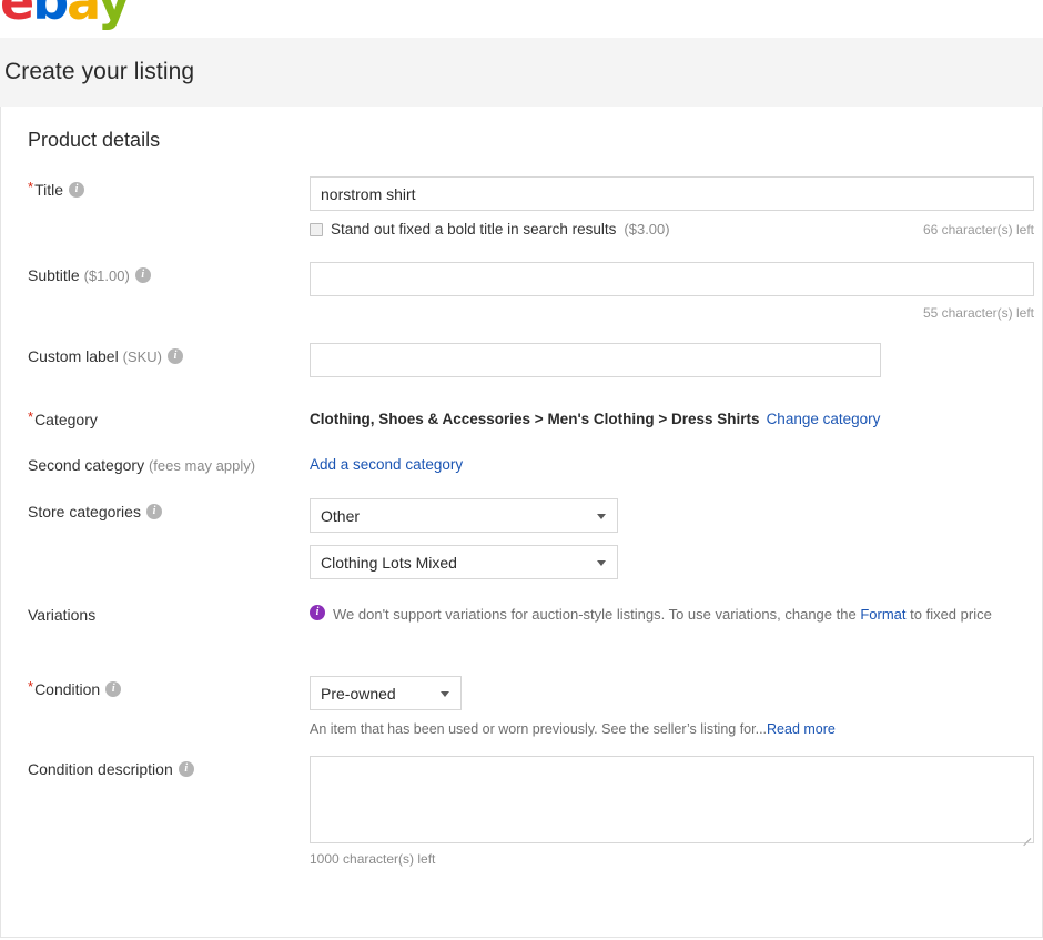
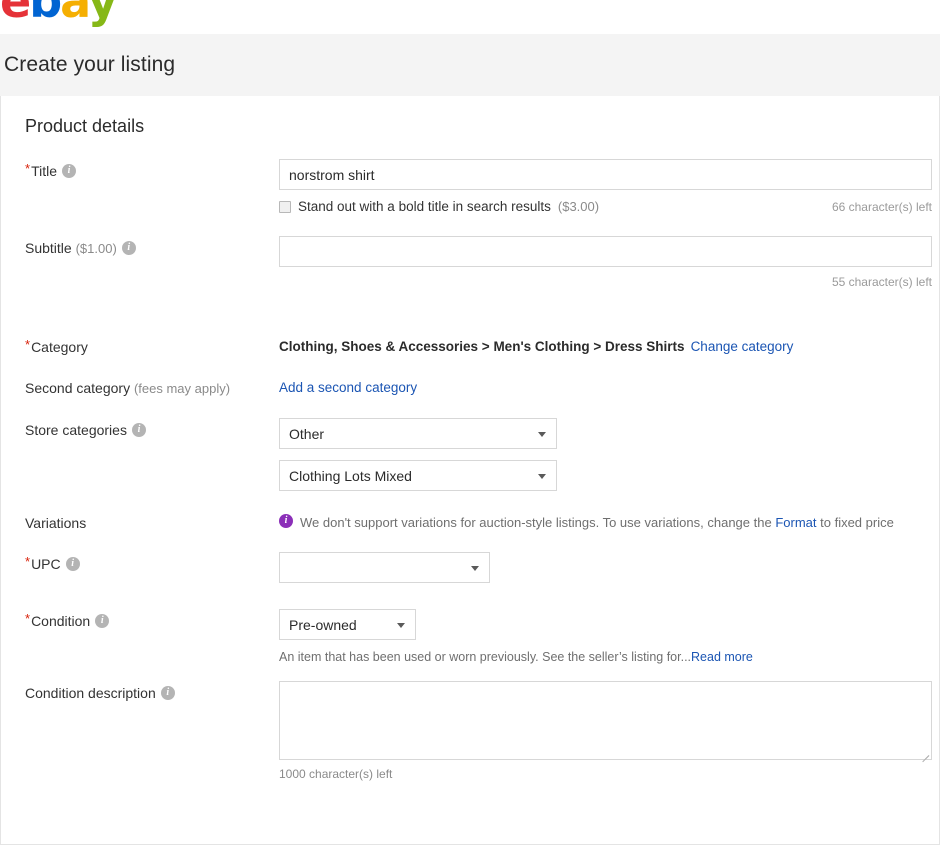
  ebay
  Create your listing
  Product details
  *Title i
  norstrom shirt
- Stand out fixed a bold title in search results
+ Stand out with a bold title in search results
  ($3.00)
  66 character(s) left
  Subtitle ($1.00) i
  55 character(s) left
- Custom label (SKU) i
  *Category
  Clothing, Shoes & Accessories > Men's Clothing > Dress Shirts Change category
  Second category (fees may apply)
  Add a second category
  Store categories i
  Other
  Clothing Lots Mixed
  Variations
  i
  We don't support variations for auction-style listings. To use variations, change the Format to fixed price
+ *UPC i
  *Condition i
  Pre-owned
  An item that has been used or worn previously. See the seller’s listing for...Read more
  Condition description i
  1000 character(s) left
